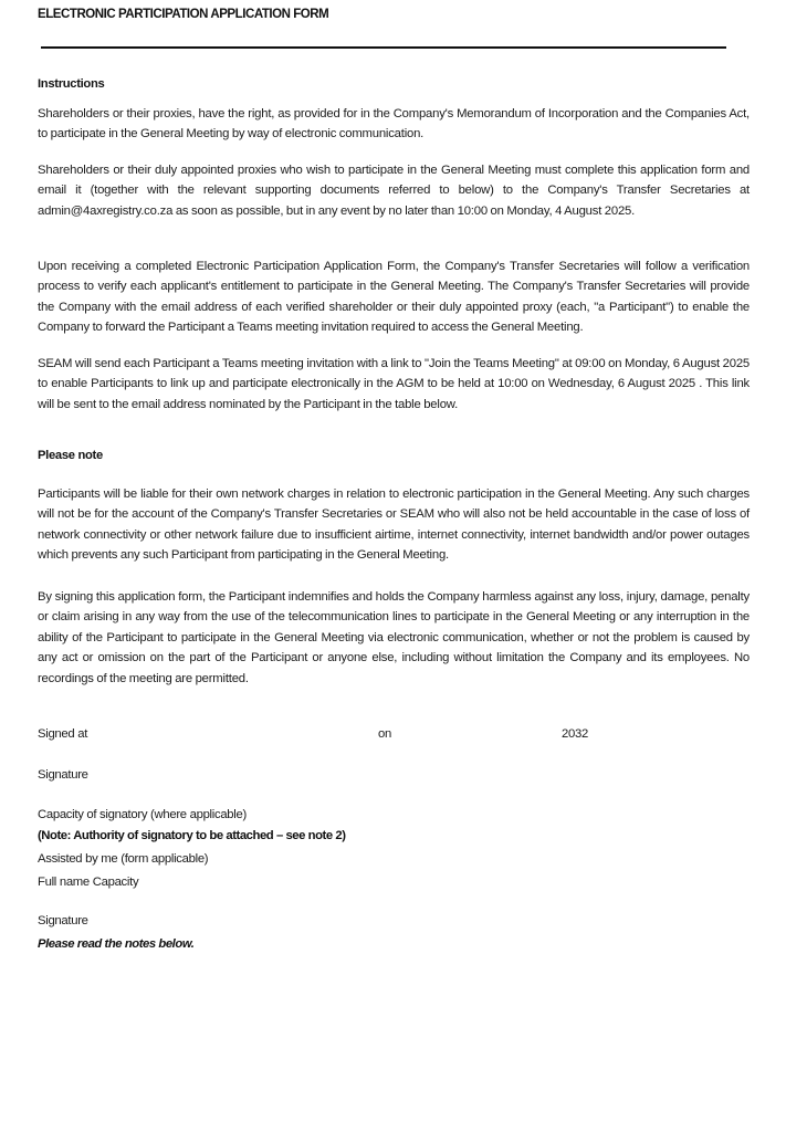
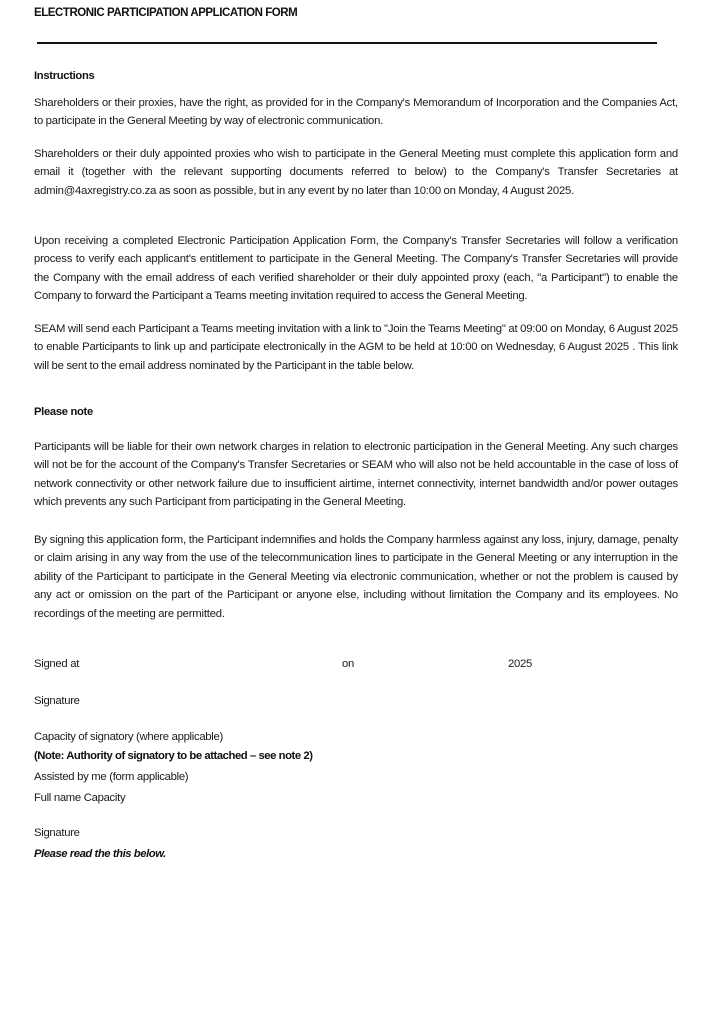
  ELECTRONIC PARTICIPATION APPLICATION FORM
  Instructions
  Shareholders or their proxies, have the right, as provided for in the Company's Memorandum of Incorporation and the Companies Act, to participate in the General Meeting by way of electronic communication.
  Shareholders or their duly appointed proxies who wish to participate in the General Meeting must complete this application form and email it (together with the relevant supporting documents referred to below) to the Company's Transfer Secretaries at admin@4axregistry.co.za as soon as possible, but in any event by no later than 10:00 on Monday, 4 August 2025.
  Upon receiving a completed Electronic Participation Application Form, the Company's Transfer Secretaries will follow a verification process to verify each applicant's entitlement to participate in the General Meeting. The Company's Transfer Secretaries will provide the Company with the email address of each verified shareholder or their duly appointed proxy (each, "a Participant") to enable the Company to forward the Participant a Teams meeting invitation required to access the General Meeting.
  SEAM will send each Participant a Teams meeting invitation with a link to "Join the Teams Meeting" at 09:00 on Monday, 6 August 2025 to enable Participants to link up and participate electronically in the AGM to be held at 10:00 on Wednesday, 6 August 2025 . This link will be sent to the email address nominated by the Participant in the table below.
  Please note
  Participants will be liable for their own network charges in relation to electronic participation in the General Meeting. Any such charges will not be for the account of the Company's Transfer Secretaries or SEAM who will also not be held accountable in the case of loss of network connectivity or other network failure due to insufficient airtime, internet connectivity, internet bandwidth and/or power outages which prevents any such Participant from participating in the General Meeting.
  By signing this application form, the Participant indemnifies and holds the Company harmless against any loss, injury, damage, penalty or claim arising in any way from the use of the telecommunication lines to participate in the General Meeting or any interruption in the ability of the Participant to participate in the General Meeting via electronic communication, whether or not the problem is caused by any act or omission on the part of the Participant or anyone else, including without limitation the Company and its employees. No recordings of the meeting are permitted.
  Signed at
  on
- 2032
+ 2025
  Signature
  Capacity of signatory (where applicable)
  (Note: Authority of signatory to be attached – see note 2)
  Assisted by me (form applicable)
  Full name Capacity
  Signature
- Please read the notes below.
+ Please read the this below.
